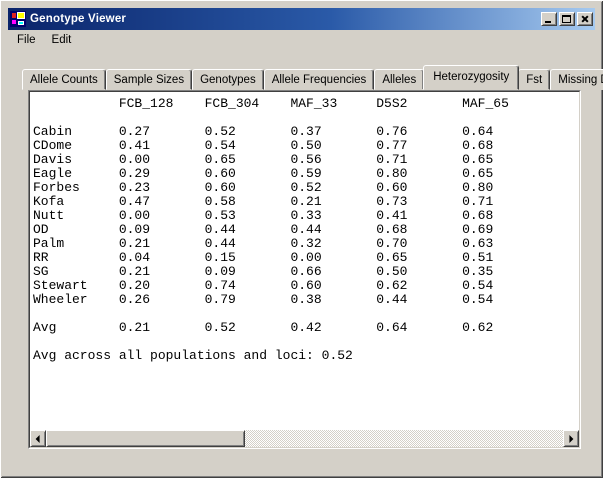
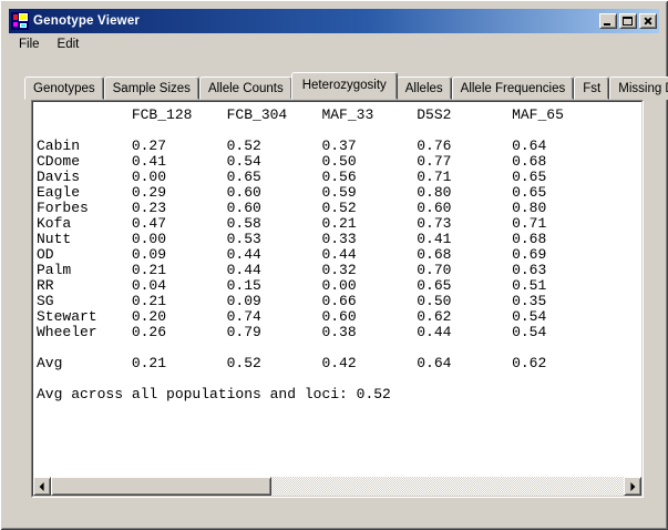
  Genotype Viewer
  File
  Edit
- Allele Counts
+ Genotypes
  Sample Sizes
- Genotypes
+ Allele Counts
- Allele Frequencies
+ Heterozygosity
  Alleles
- Heterozygosity
+ Allele Frequencies
  Fst
  FCB_128 FCB_304 MAF_33 D5S2 MAF_65
  Cabin 0.27 0.52 0.37 0.76 0.64
  CDome 0.41 0.54 0.50 0.77 0.68
  Davis 0.00 0.65 0.56 0.71 0.65
  Eagle 0.29 0.60 0.59 0.80 0.65
  Forbes 0.23 0.60 0.52 0.60 0.80
  Kofa 0.47 0.58 0.21 0.73 0.71
  Nutt 0.00 0.53 0.33 0.41 0.68
  OD 0.09 0.44 0.44 0.68 0.69
  Palm 0.21 0.44 0.32 0.70 0.63
  RR 0.04 0.15 0.00 0.65 0.51
  SG 0.21 0.09 0.66 0.50 0.35
  Stewart 0.20 0.74 0.60 0.62 0.54
  Wheeler 0.26 0.79 0.38 0.44 0.54
  Avg 0.21 0.52 0.42 0.64 0.62
  Avg across all populations and loci: 0.52
